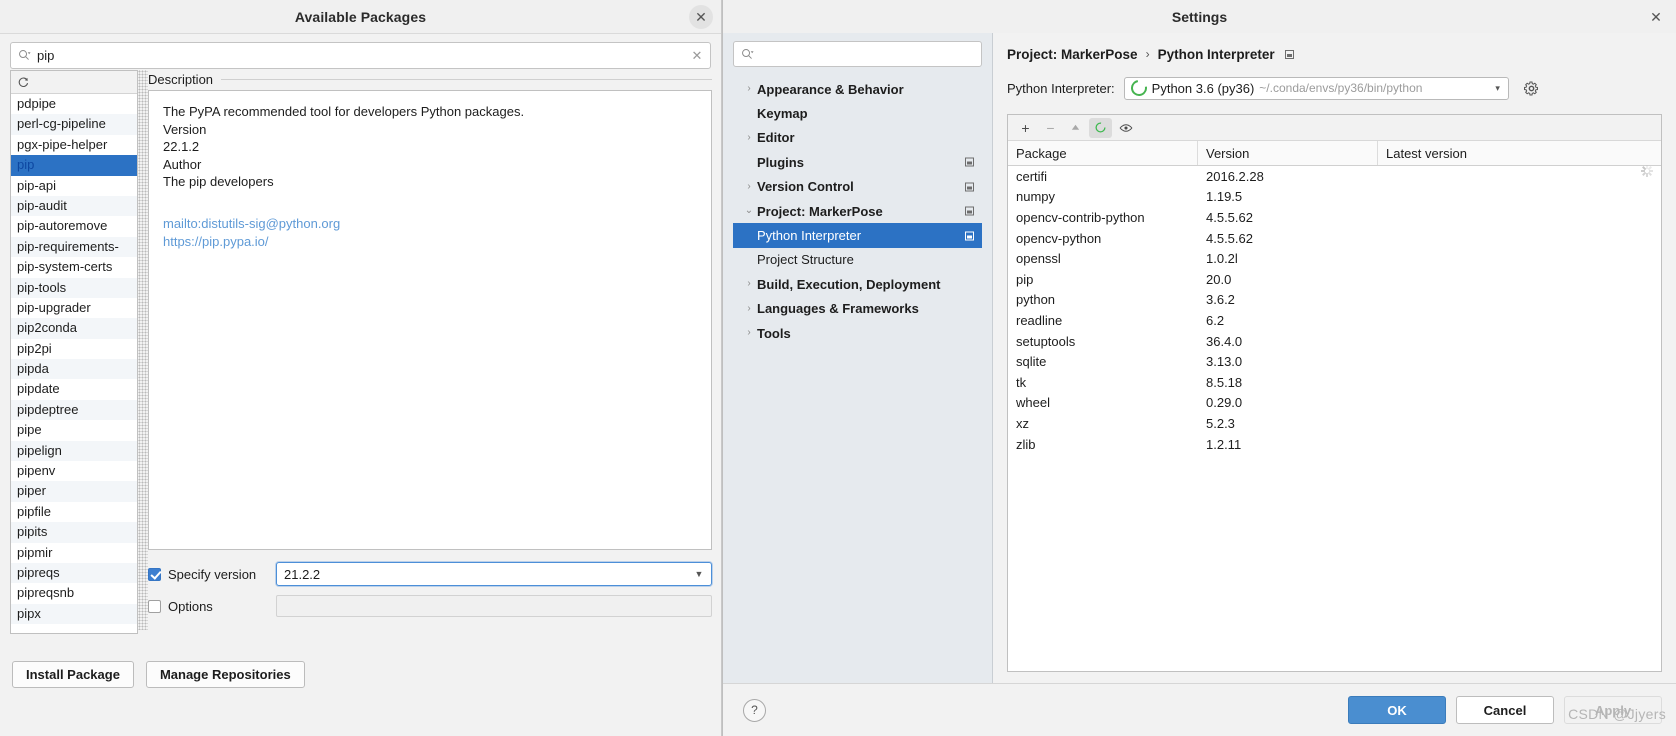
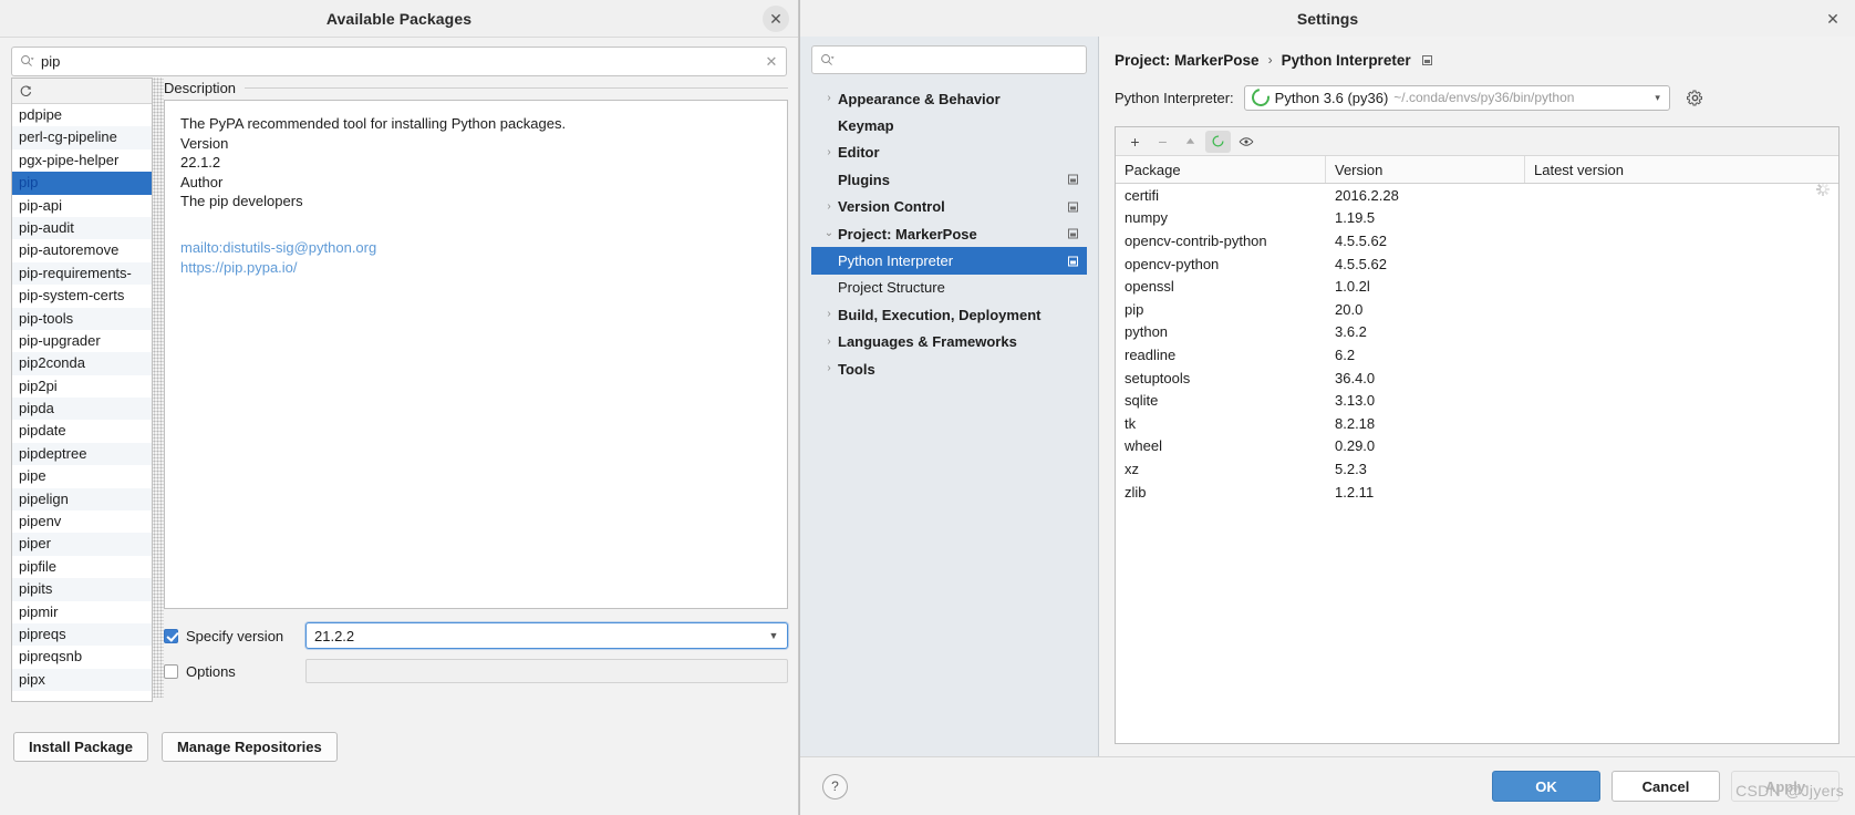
  Available Packages
  ✕
  pip
  ✕
  pdpipe
  perl-cg-pipeline
  pgx-pipe-helper
  pip
  pip-api
  pip-audit
  pip-autoremove
  pip-requirements-
  pip-system-certs
  pip-tools
  pip-upgrader
  pip2conda
  pip2pi
  pipda
  pipdate
  pipdeptree
  pipe
  pipelign
  pipenv
  piper
  pipfile
  pipits
  pipmir
  pipreqs
  pipreqsnb
  pipx
  Description
- The PyPA recommended tool for developers Python packages.
+ The PyPA recommended tool for installing Python packages.
  Version
  22.1.2
  Author
  The pip developers
  mailto:distutils-sig@python.org
  https://pip.pypa.io/
  Specify version
  21.2.2
  ▼
  Options
  Install Package
  Manage Repositories
  Settings
  ✕
  ›
  Appearance & Behavior
  Keymap
  ›
  Editor
  Plugins
  ›
  Version Control
  ⌄
  Project: MarkerPose
  Python Interpreter
  Project Structure
  ›
  Build, Execution, Deployment
  ›
  Languages & Frameworks
  ›
  Tools
  Project: MarkerPose
  ›
  Python Interpreter
  Python Interpreter:
  Python 3.6 (py36)
  ~/.conda/envs/py36/bin/python
  ▾
  +
  −
  Package
  Version
  Latest version
  certifi
  2016.2.28
  numpy
  1.19.5
  opencv-contrib-python
  4.5.5.62
  opencv-python
  4.5.5.62
  openssl
  1.0.2l
  pip
  20.0
  python
  3.6.2
  readline
  6.2
  setuptools
  36.4.0
  sqlite
  3.13.0
  tk
- 8.5.18
+ 8.2.18
  wheel
  0.29.0
  xz
  5.2.3
  zlib
  1.2.11
  ?
  OK
  Cancel
  Apply
  CSDN @Jjyers
